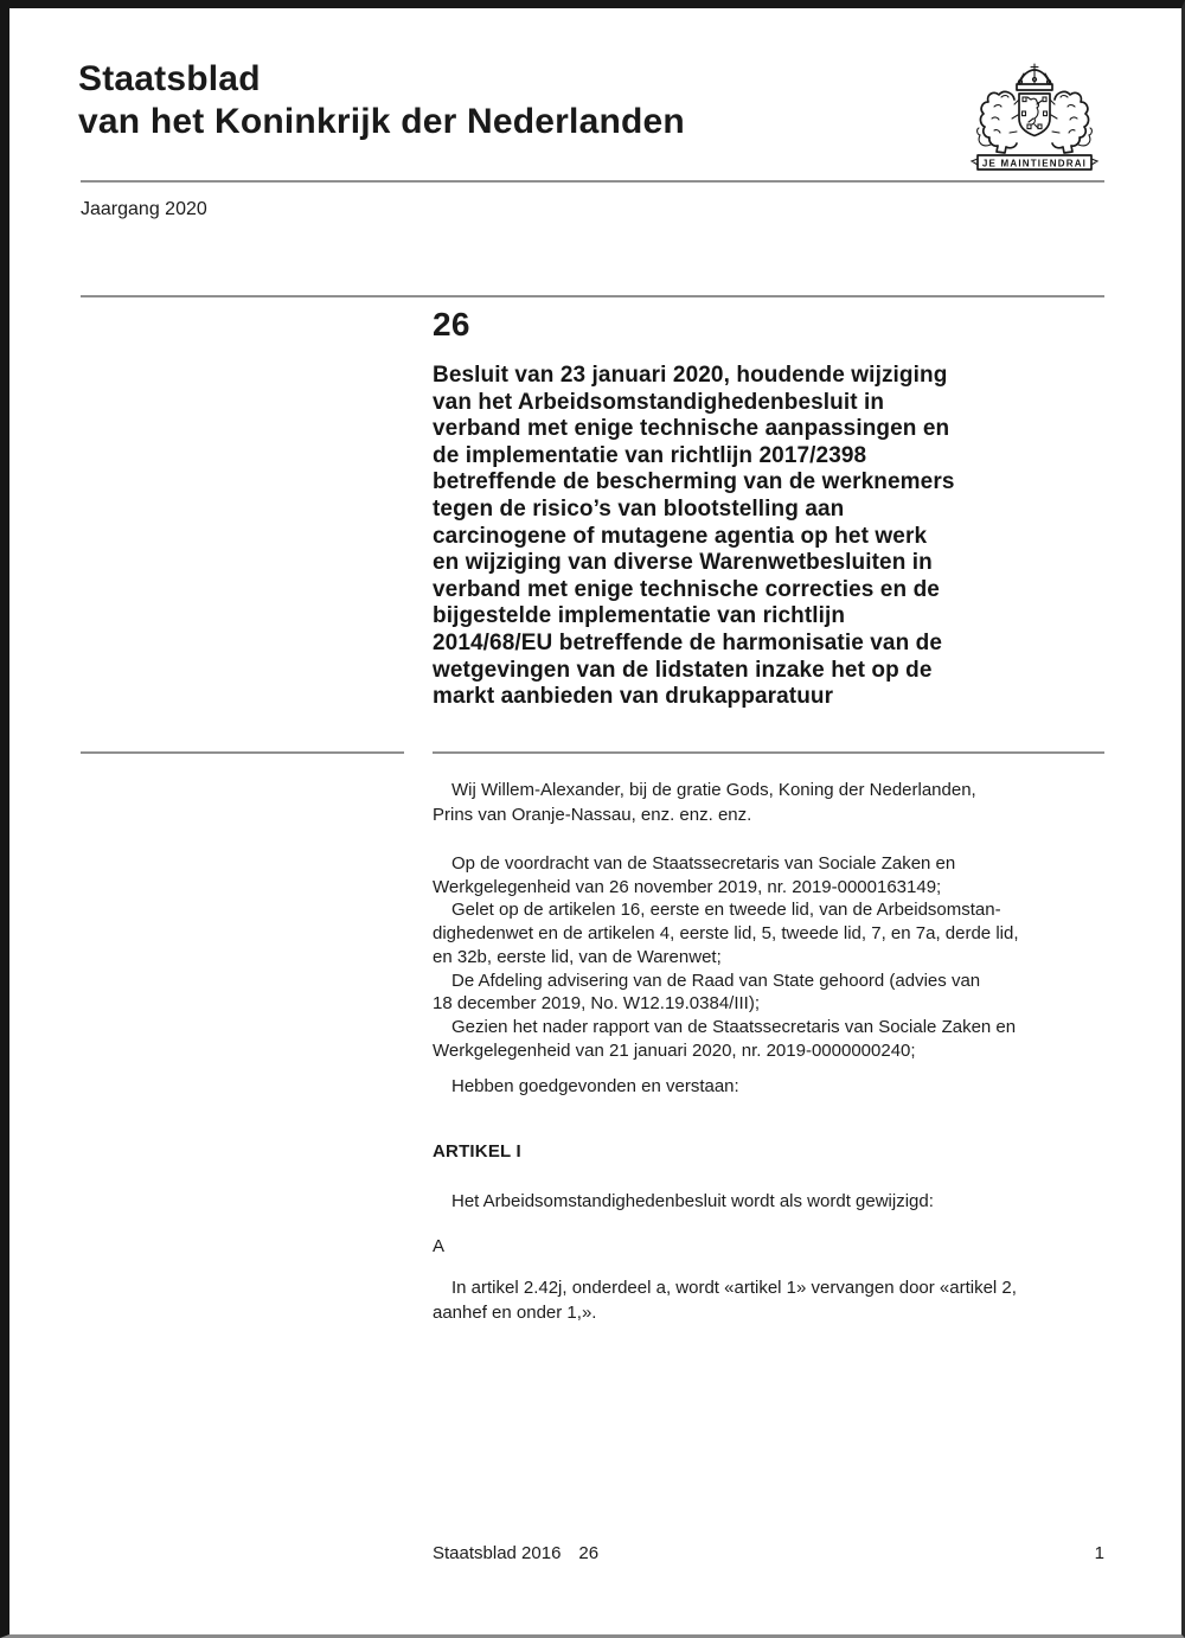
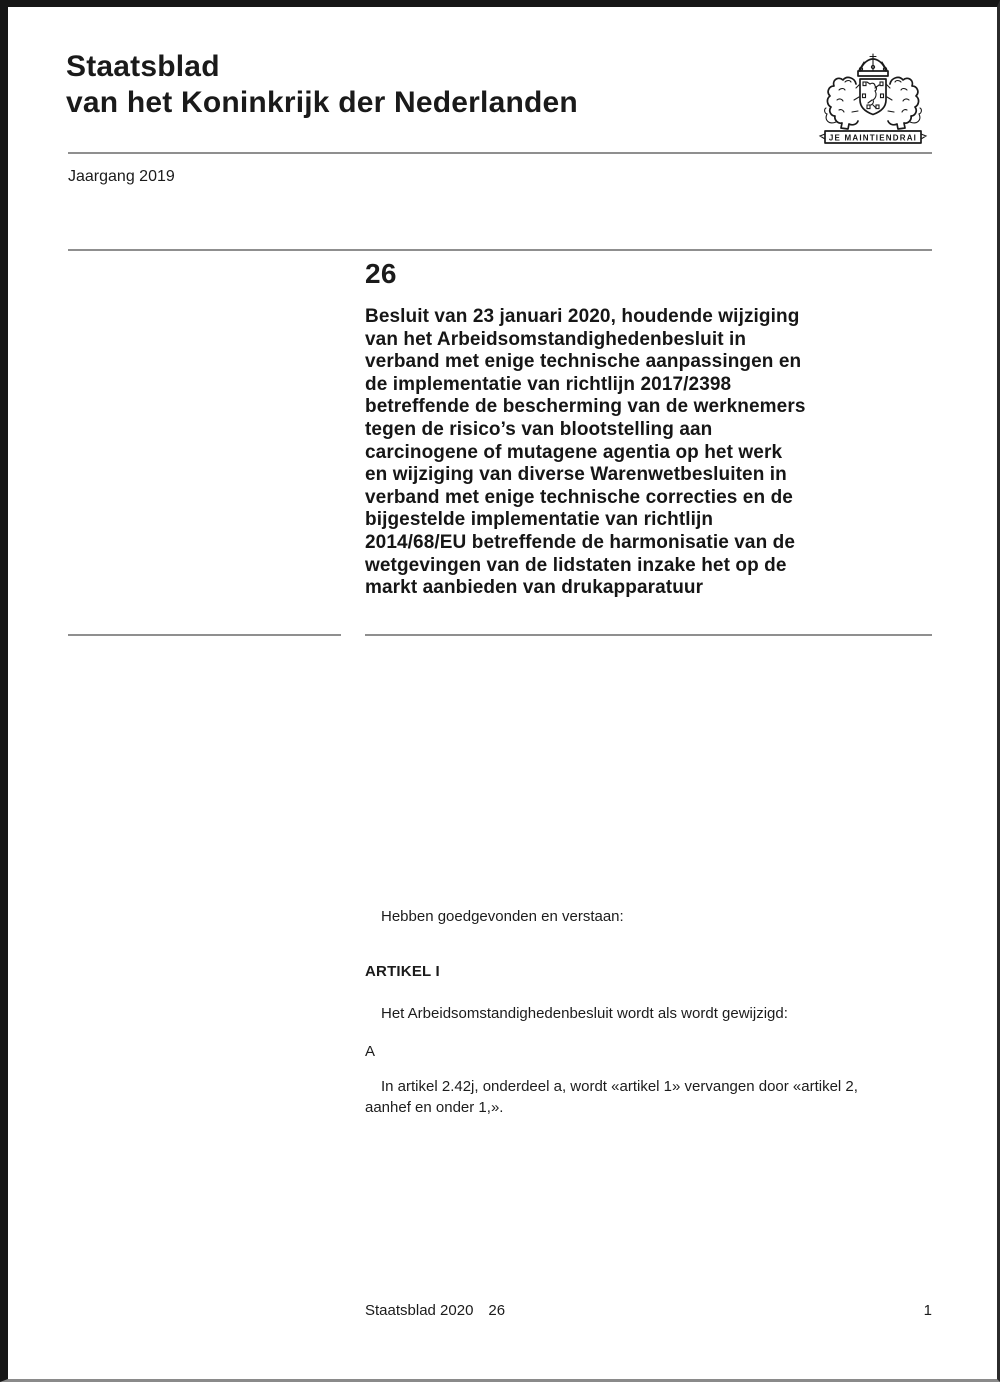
  Staatsblad
  van het Koninkrijk der Nederlanden
  JE MAINTIENDRAI
- Jaargang 2020
+ Jaargang 2019
  26
  Besluit van 23 januari 2020, houdende wijziging
  van het Arbeidsomstandighedenbesluit in
  verband met enige technische aanpassingen en
  de implementatie van richtlijn 2017/2398
  betreffende de bescherming van de werknemers
  tegen de risico’s van blootstelling aan
  carcinogene of mutagene agentia op het werk
  en wijziging van diverse Warenwetbesluiten in
  verband met enige technische correcties en de
  bijgestelde implementatie van richtlijn
  2014/68/EU betreffende de harmonisatie van de
  wetgevingen van de lidstaten inzake het op de
  markt aanbieden van drukapparatuur
- Wij Willem-Alexander, bij de gratie Gods, Koning der Nederlanden,
- Prins van Oranje-Nassau, enz. enz. enz.
- Op de voordracht van de Staatssecretaris van Sociale Zaken en
- Werkgelegenheid van 26 november 2019, nr. 2019-0000163149;
- Gelet op de artikelen 16, eerste en tweede lid, van de Arbeidsomstan-
- dighedenwet en de artikelen 4, eerste lid, 5, tweede lid, 7, en 7a, derde lid,
- en 32b, eerste lid, van de Warenwet;
- De Afdeling advisering van de Raad van State gehoord (advies van
- 18 december 2019, No. W12.19.0384/III);
- Gezien het nader rapport van de Staatssecretaris van Sociale Zaken en
- Werkgelegenheid van 21 januari 2020, nr. 2019-0000000240;
  Hebben goedgevonden en verstaan:
  ARTIKEL I
  Het Arbeidsomstandighedenbesluit wordt als wordt gewijzigd:
  A
  In artikel 2.42j, onderdeel a, wordt «artikel 1» vervangen door «artikel 2,
  aanhef en onder 1,».
- Staatsblad 2016 26
+ Staatsblad 2020 26
  1
